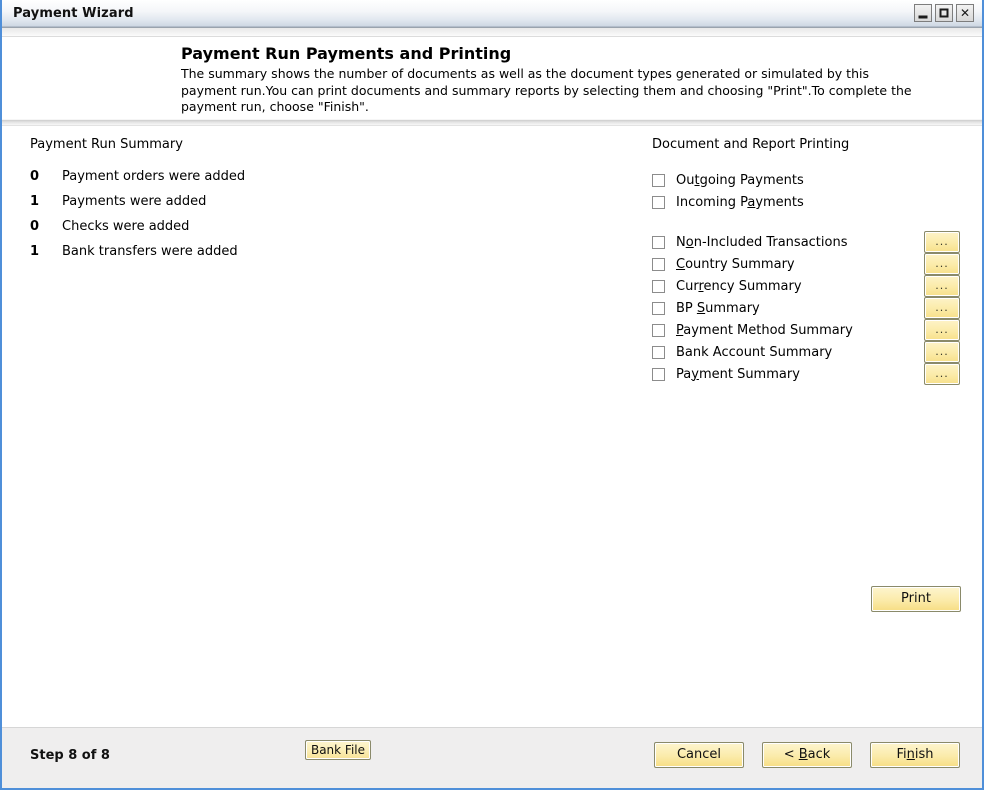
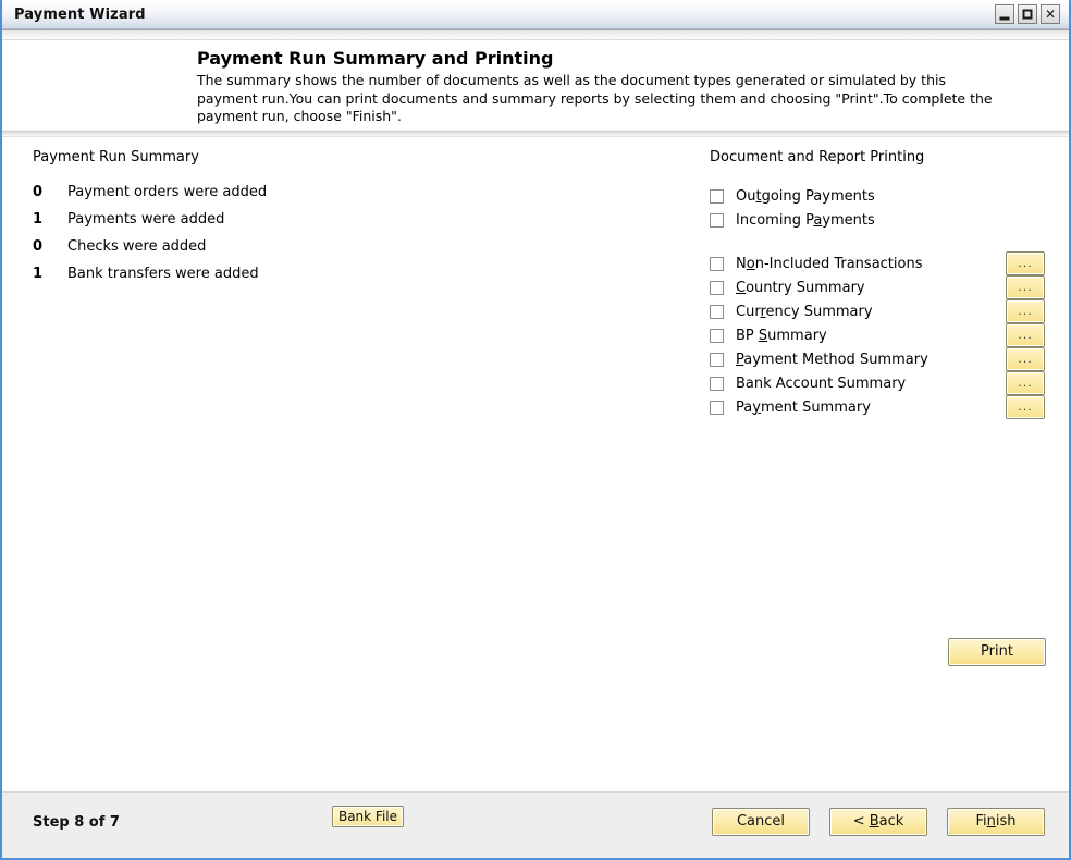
  Payment Wizard
  ✕
- Payment Run Payments and Printing
+ Payment Run Summary and Printing
  The summary shows the number of documents as well as the document types generated or simulated by this payment run.You can print documents and summary reports by selecting them and choosing "Print".To complete the payment run, choose "Finish".
  Payment Run Summary
  0
  Payment orders were added
  1
  Payments were added
  0
  Checks were added
  1
  Bank transfers were added
  Document and Report Printing
  Outgoing Payments
  Incoming Payments
  Non-Included Transactions
  ...
  Country Summary
  ...
  Currency Summary
  ...
  BP Summary
  ...
  Payment Method Summary
  ...
  Bank Account Summary
  ...
  Payment Summary
  ...
  Print
- Step 8 of 8
+ Step 8 of 7
  Cancel
  < Back
  Finish
  Bank File
